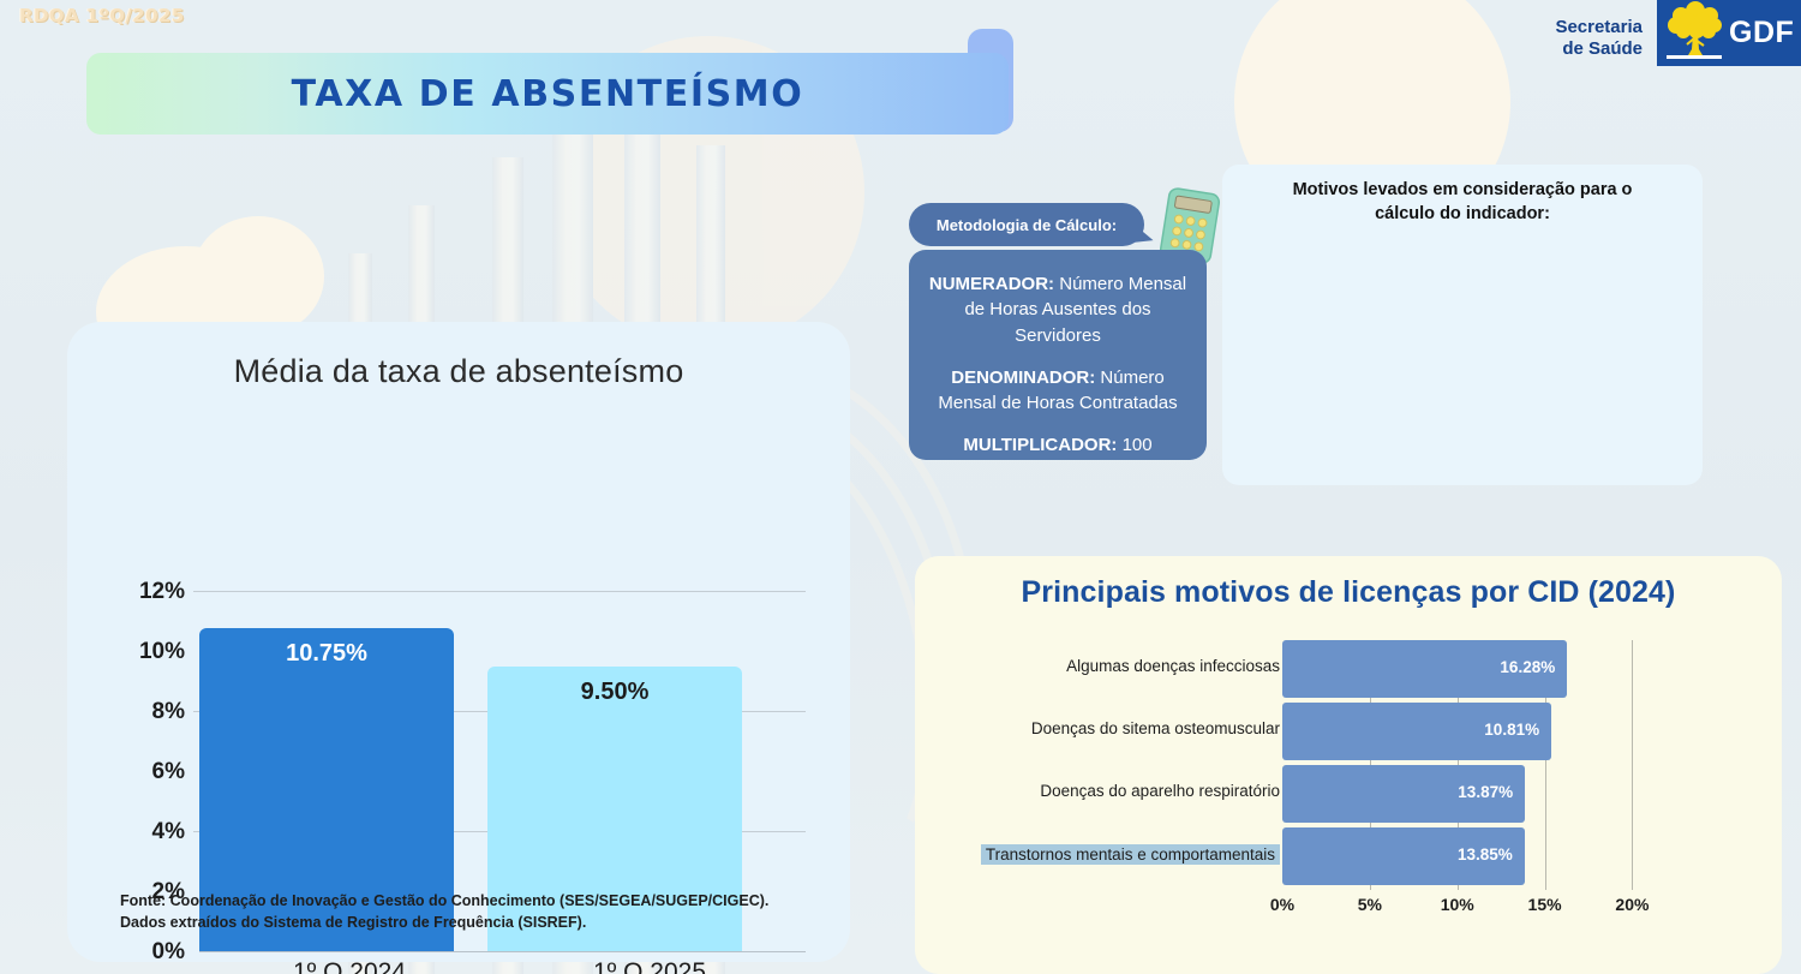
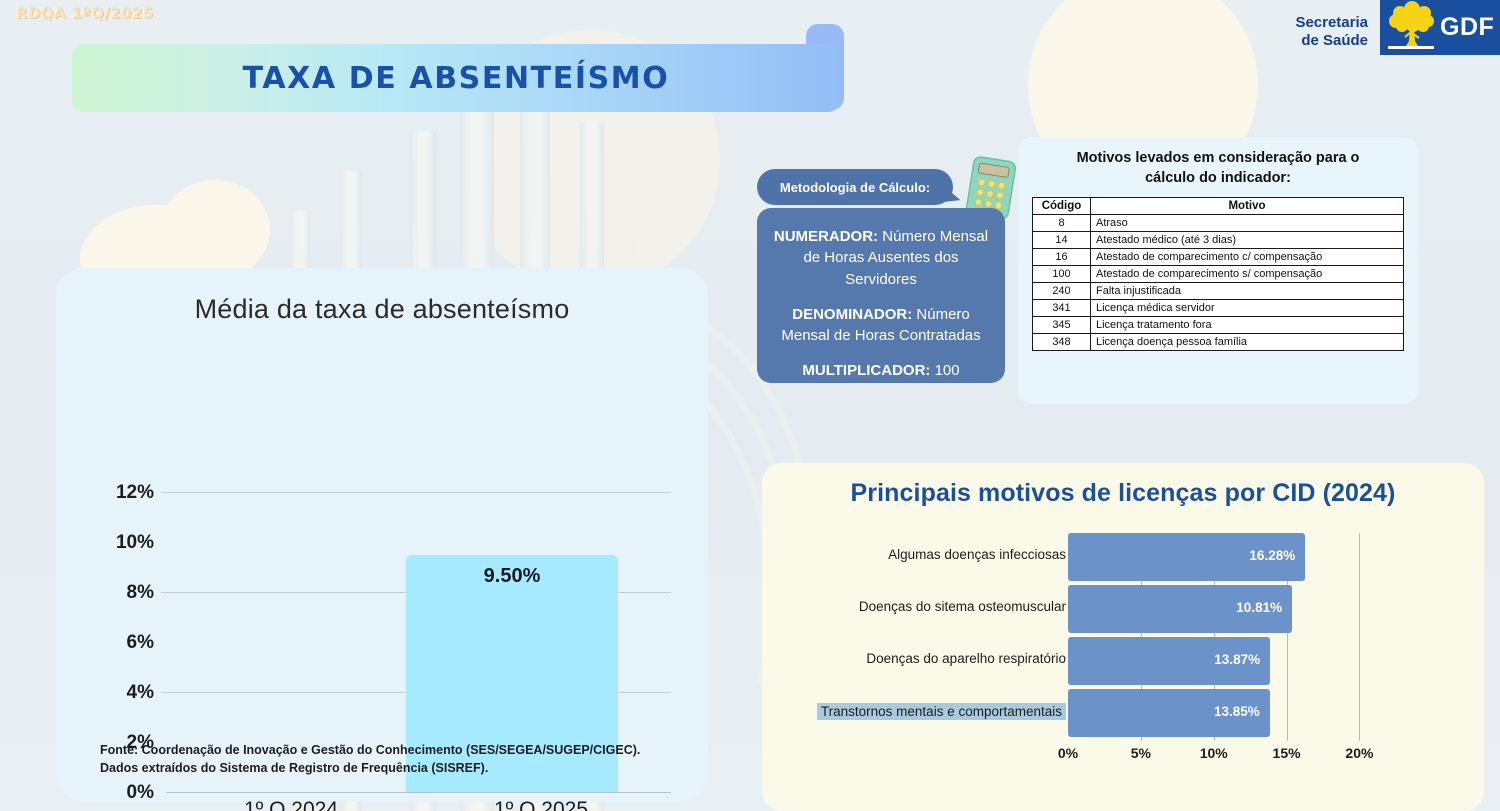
  RDQA 1ºQ/2025
  Secretaria
  de Saúde
  GDF
  TAXA DE ABSENTEÍSMO
  Média da taxa de absenteísmo
  0%
  2%
  4%
  6%
  8%
  10%
  12%
- 10.75%
  9.50%
  1º Q 2024
  1º Q 2025
  Fonte: Coordenação de Inovação e Gestão do Conhecimento (SES/SEGEA/SUGEP/CIGEC). Dados extraídos do Sistema de Registro de Frequência (SISREF).
  Metodologia de Cálculo:
  NUMERADOR: Número Mensal de Horas Ausentes dos Servidores
  DENOMINADOR: Número Mensal de Horas Contratadas
  MULTIPLICADOR: 100
  Motivos levados em consideração para o
  cálculo do indicador:
+ Código	Motivo
+ 8	Atraso
+ 14	Atestado médico (até 3 dias)
+ 16	Atestado de comparecimento c/ compensação
+ 100	Atestado de comparecimento s/ compensação
+ 240	Falta injustificada
+ 341	Licença médica servidor
+ 345	Licença tratamento fora
+ 348	Licença doença pessoa família
  Principais motivos de licenças por CID (2024)
  Algumas doenças infecciosas
  16.28%
  Doenças do sitema osteomuscular
  10.81%
  Doenças do aparelho respiratório
  13.87%
  Transtornos mentais e comportamentais
  13.85%
  0%
  5%
  10%
  15%
  20%
